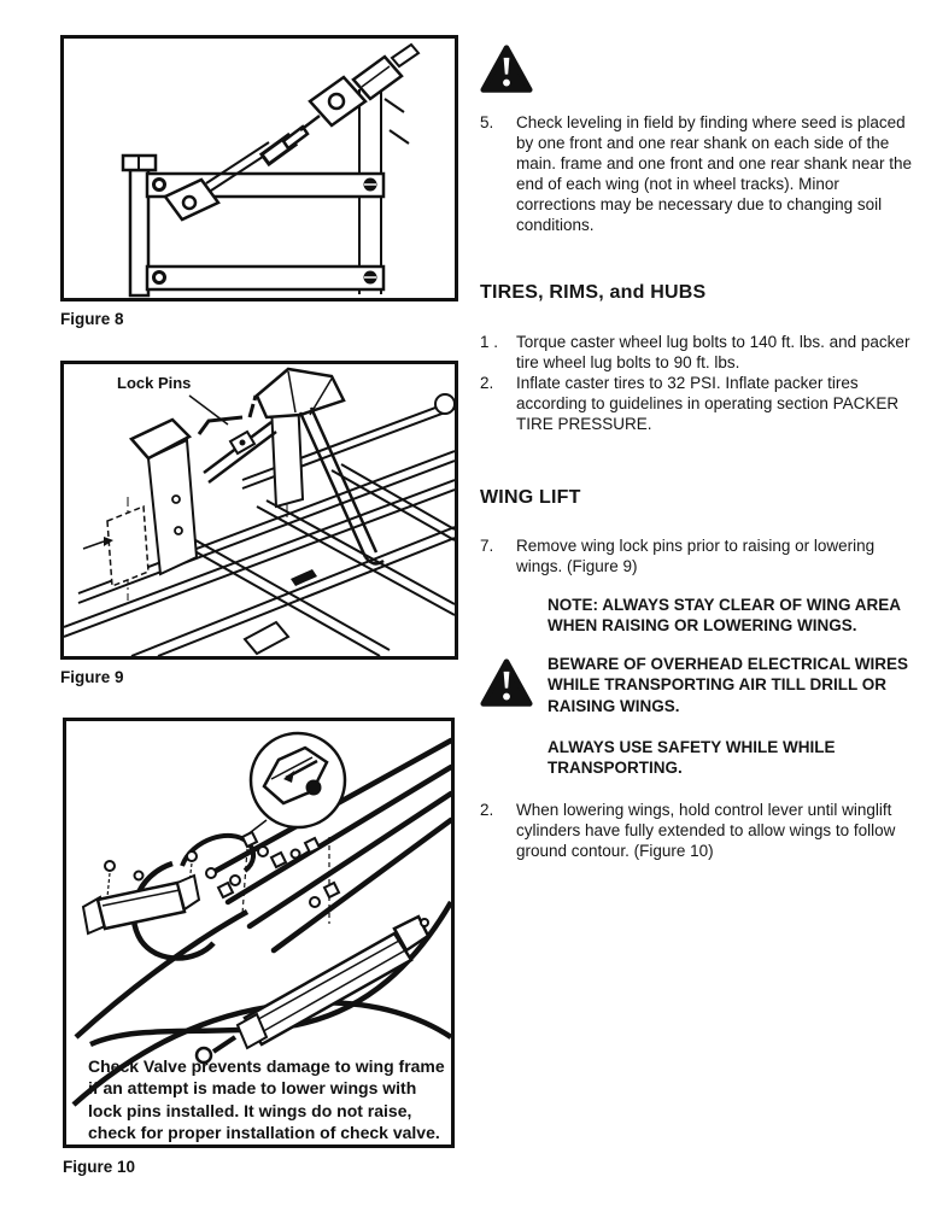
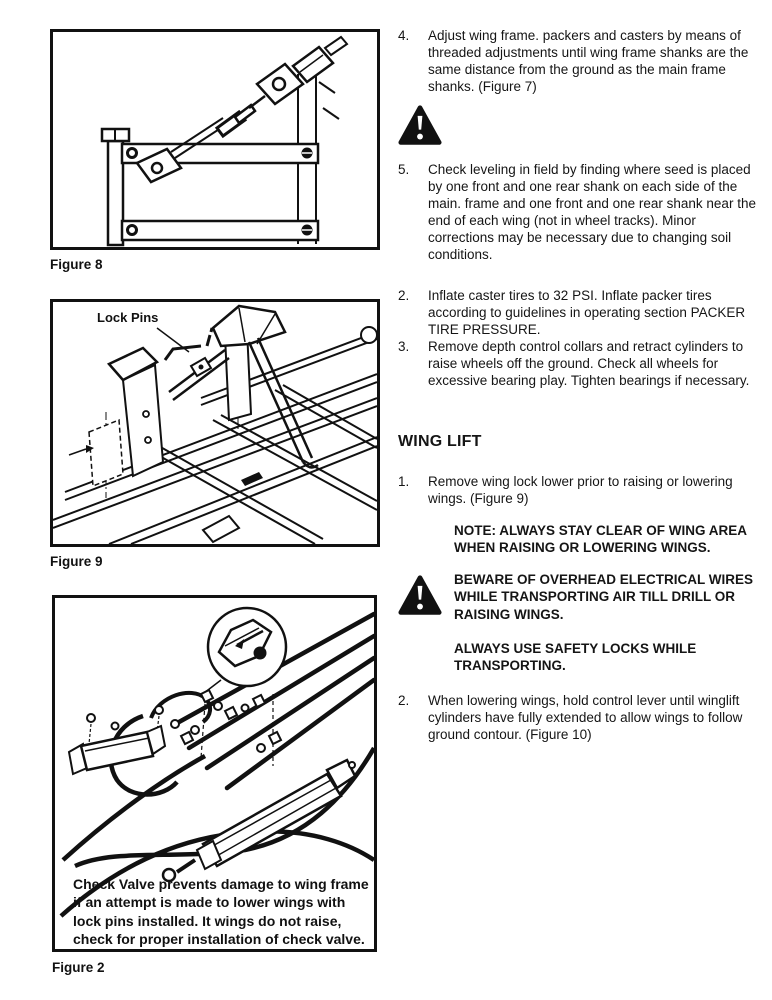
  Figure 8
  Lock Pins
  Figure 9
  Check Valve prevents damage to wing frame if an attempt is made to lower wings with lock pins installed. It wings do not raise, check for proper installation of check valve.
- Figure 10
+ Figure 2
+ 4.
+ Adjust wing frame. packers and casters by means of threaded adjustments until wing frame shanks are the same distance from the ground as the main frame shanks. (Figure 7)
  5.
  Check leveling in field by finding where seed is placed by one front and one rear shank on each side of the main. frame and one front and one rear shank near the end of each wing (not in wheel tracks). Minor corrections may be necessary due to changing soil conditions.
- TIRES, RIMS, and HUBS
- 1 .
- Torque caster wheel lug bolts to 140 ft. lbs. and packer tire wheel lug bolts to 90 ft. lbs.
  2.
  Inflate caster tires to 32 PSI. Inflate packer tires according to guidelines in operating section PACKER TIRE PRESSURE.
+ 3.
+ Remove depth control collars and retract cylinders to raise wheels off the ground. Check all wheels for excessive bearing play. Tighten bearings if necessary.
  WING LIFT
- 7.
+ 1.
- Remove wing lock pins prior to raising or lowering wings. (Figure 9)
+ Remove wing lock lower prior to raising or lowering wings. (Figure 9)
  NOTE: ALWAYS STAY CLEAR OF WING AREA WHEN RAISING OR LOWERING WINGS.
  BEWARE OF OVERHEAD ELECTRICAL WIRES WHILE TRANSPORTING AIR TILL DRILL OR RAISING WINGS.
- ALWAYS USE SAFETY WHILE WHILE TRANSPORTING.
+ ALWAYS USE SAFETY LOCKS WHILE TRANSPORTING.
  2.
  When lowering wings, hold control lever until winglift cylinders have fully extended to allow wings to follow ground contour. (Figure 10)
